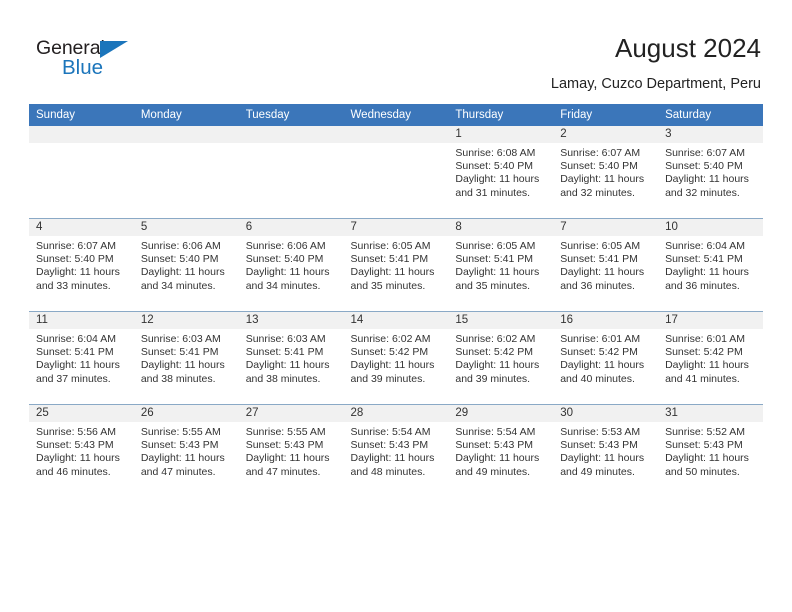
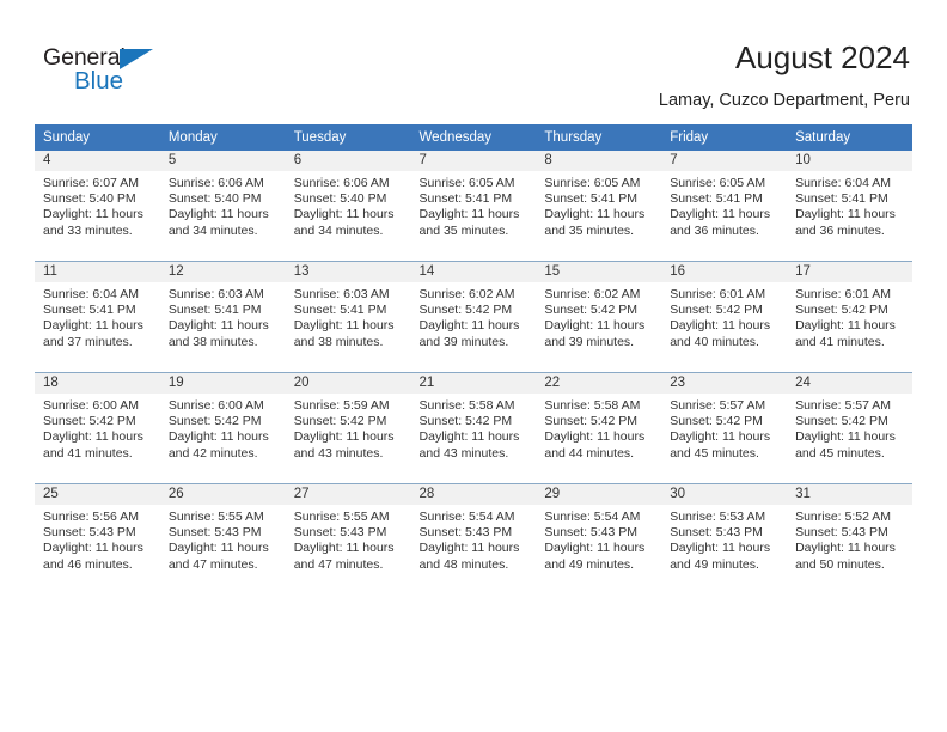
  General
  Blue
  August 2024
  Lamay, Cuzco Department, Peru
  Sunday	Monday	Tuesday	Wednesday	Thursday	Friday	Saturday
- 				1Sunrise: 6:08 AMSunset: 5:40 PMDaylight: 11 hoursand 31 minutes.	2Sunrise: 6:07 AMSunset: 5:40 PMDaylight: 11 hoursand 32 minutes.	3Sunrise: 6:07 AMSunset: 5:40 PMDaylight: 11 hoursand 32 minutes.
  4Sunrise: 6:07 AMSunset: 5:40 PMDaylight: 11 hoursand 33 minutes.	5Sunrise: 6:06 AMSunset: 5:40 PMDaylight: 11 hoursand 34 minutes.	6Sunrise: 6:06 AMSunset: 5:40 PMDaylight: 11 hoursand 34 minutes.	7Sunrise: 6:05 AMSunset: 5:41 PMDaylight: 11 hoursand 35 minutes.	8Sunrise: 6:05 AMSunset: 5:41 PMDaylight: 11 hoursand 35 minutes.	7Sunrise: 6:05 AMSunset: 5:41 PMDaylight: 11 hoursand 36 minutes.	10Sunrise: 6:04 AMSunset: 5:41 PMDaylight: 11 hoursand 36 minutes.
  11Sunrise: 6:04 AMSunset: 5:41 PMDaylight: 11 hoursand 37 minutes.	12Sunrise: 6:03 AMSunset: 5:41 PMDaylight: 11 hoursand 38 minutes.	13Sunrise: 6:03 AMSunset: 5:41 PMDaylight: 11 hoursand 38 minutes.	14Sunrise: 6:02 AMSunset: 5:42 PMDaylight: 11 hoursand 39 minutes.	15Sunrise: 6:02 AMSunset: 5:42 PMDaylight: 11 hoursand 39 minutes.	16Sunrise: 6:01 AMSunset: 5:42 PMDaylight: 11 hoursand 40 minutes.	17Sunrise: 6:01 AMSunset: 5:42 PMDaylight: 11 hoursand 41 minutes.
+ 18Sunrise: 6:00 AMSunset: 5:42 PMDaylight: 11 hoursand 41 minutes.	19Sunrise: 6:00 AMSunset: 5:42 PMDaylight: 11 hoursand 42 minutes.	20Sunrise: 5:59 AMSunset: 5:42 PMDaylight: 11 hoursand 43 minutes.	21Sunrise: 5:58 AMSunset: 5:42 PMDaylight: 11 hoursand 43 minutes.	22Sunrise: 5:58 AMSunset: 5:42 PMDaylight: 11 hoursand 44 minutes.	23Sunrise: 5:57 AMSunset: 5:42 PMDaylight: 11 hoursand 45 minutes.	24Sunrise: 5:57 AMSunset: 5:42 PMDaylight: 11 hoursand 45 minutes.
  25Sunrise: 5:56 AMSunset: 5:43 PMDaylight: 11 hoursand 46 minutes.	26Sunrise: 5:55 AMSunset: 5:43 PMDaylight: 11 hoursand 47 minutes.	27Sunrise: 5:55 AMSunset: 5:43 PMDaylight: 11 hoursand 47 minutes.	28Sunrise: 5:54 AMSunset: 5:43 PMDaylight: 11 hoursand 48 minutes.	29Sunrise: 5:54 AMSunset: 5:43 PMDaylight: 11 hoursand 49 minutes.	30Sunrise: 5:53 AMSunset: 5:43 PMDaylight: 11 hoursand 49 minutes.	31Sunrise: 5:52 AMSunset: 5:43 PMDaylight: 11 hoursand 50 minutes.
